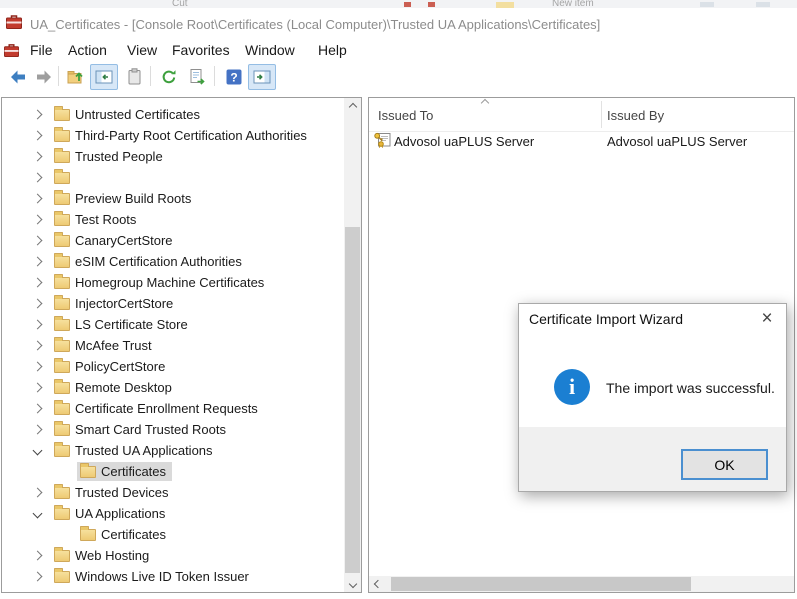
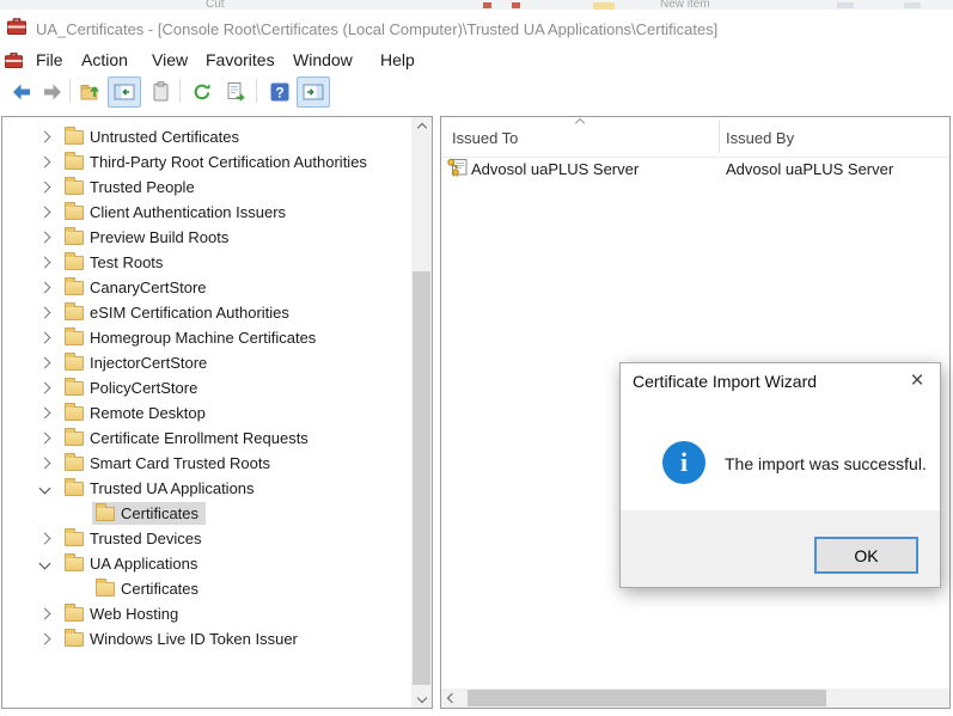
  Cut
  New item
  UA_Certificates - [Console Root\Certificates (Local Computer)\Trusted UA Applications\Certificates]
  File
  Action
  View
  Favorites
  Window
  Help
  ?
  Untrusted Certificates
  Third-Party Root Certification Authorities
  Trusted People
+ Client Authentication Issuers
  Preview Build Roots
  Test Roots
  CanaryCertStore
  eSIM Certification Authorities
  Homegroup Machine Certificates
  InjectorCertStore
- LS Certificate Store
- McAfee Trust
  PolicyCertStore
  Remote Desktop
  Certificate Enrollment Requests
  Smart Card Trusted Roots
  Trusted UA Applications
  Certificates
  Trusted Devices
  UA Applications
  Certificates
  Web Hosting
  Windows Live ID Token Issuer
  Issued To
  Issued By
  Advosol uaPLUS Server
  Advosol uaPLUS Server
  Certificate Import Wizard
  ×
  i
  The import was successful.
  OK
